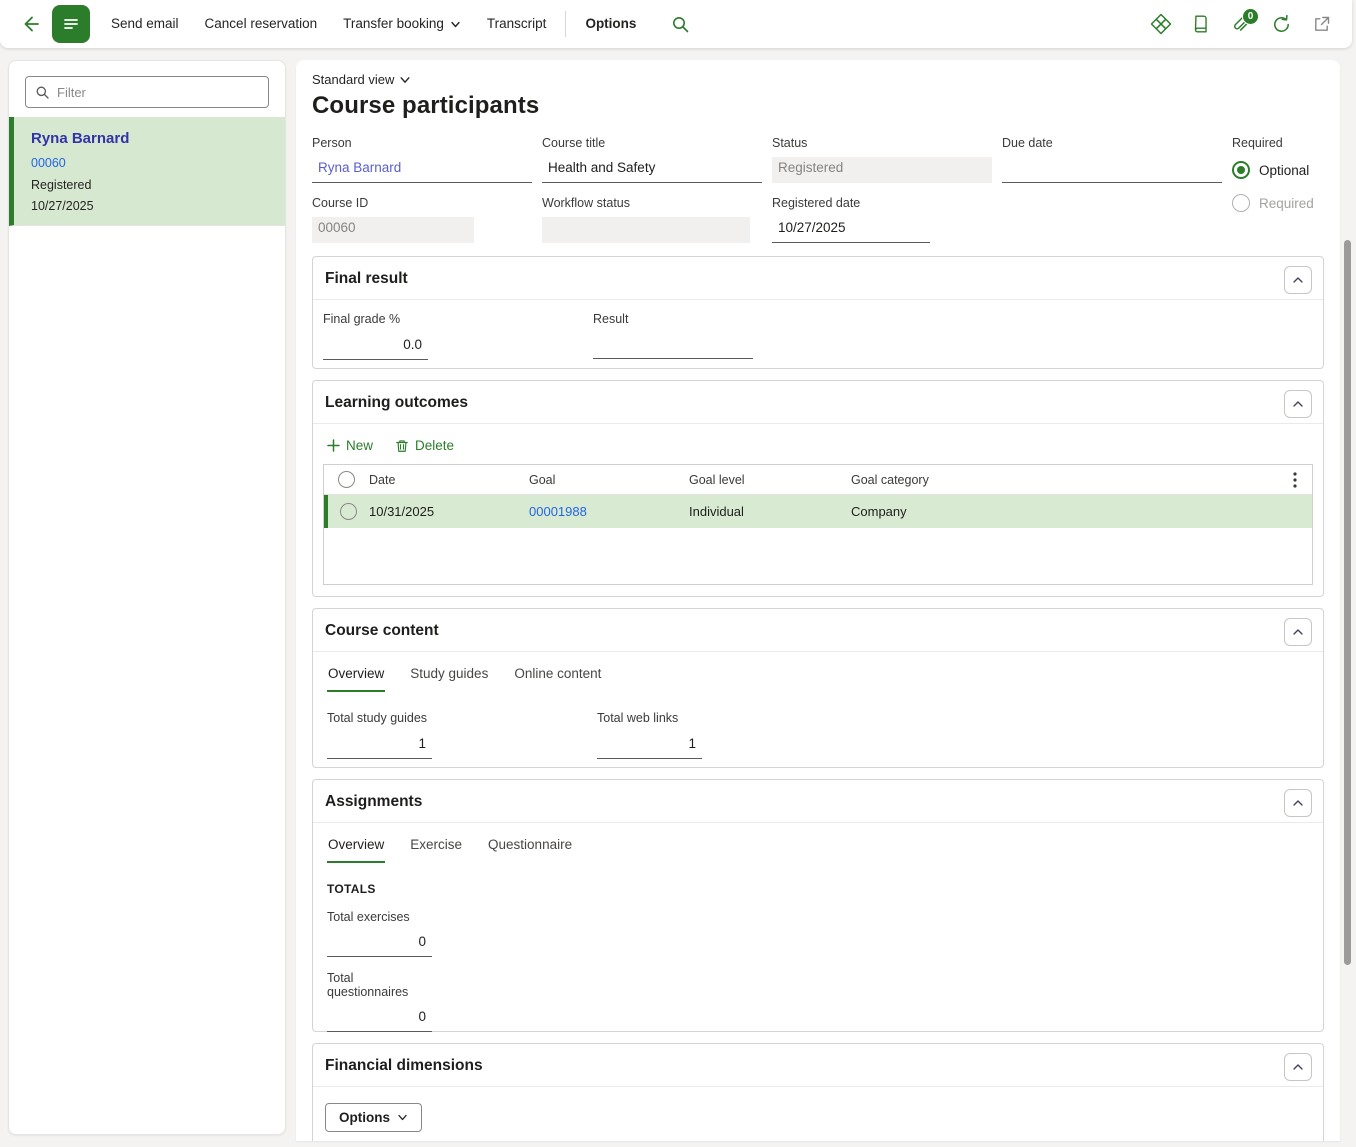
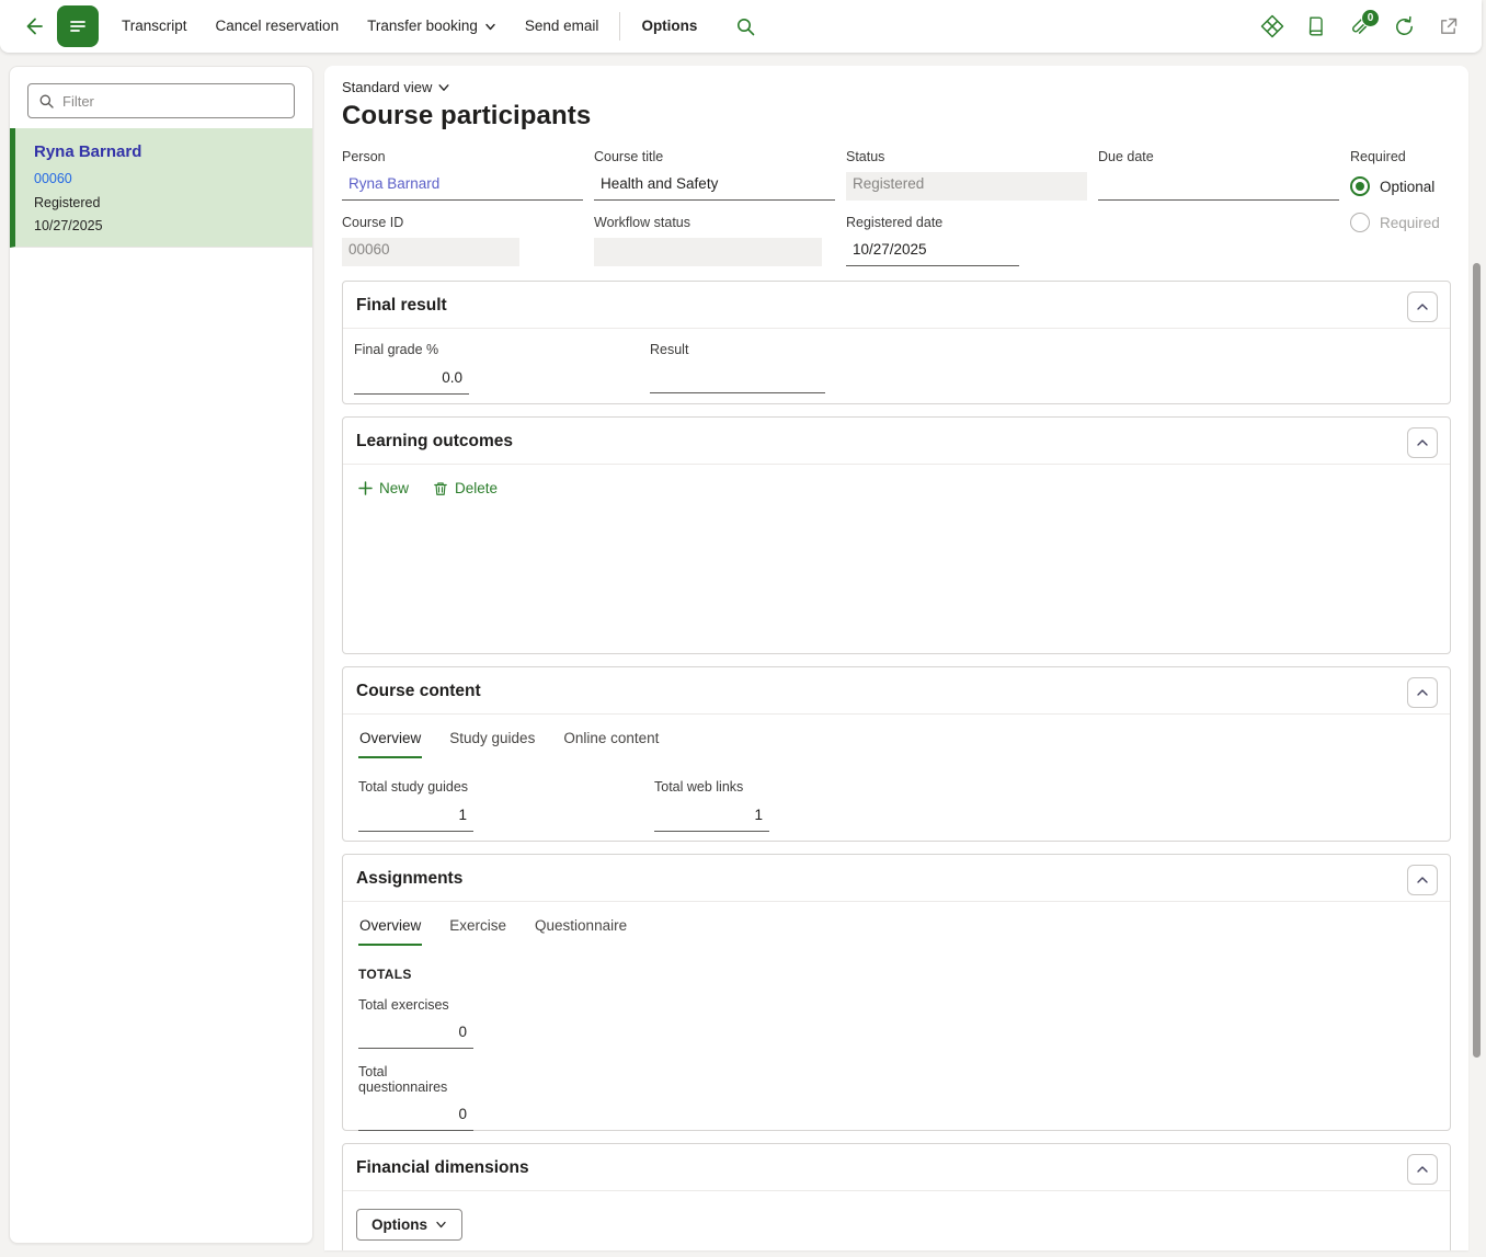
- Send email
+ Transcript
  Cancel reservation
  Transfer booking
- Transcript
+ Send email
  Options
  0
  Filter
  Ryna Barnard
  00060
  Registered
  10/27/2025
  Standard view
  Course participants
  Person
  Ryna Barnard
  Course title
  Health and Safety
  Status
  Registered
  Due date
  Required
  Optional
  Required
  Course ID
  00060
  Workflow status
  Registered date
  10/27/2025
  Final result
  Final grade %
  0.0
  Result
  Learning outcomes
  New
  Delete
- Date
- Goal
- Goal level
- Goal category
- 10/31/2025
- 00001988
- Individual
- Company
  Course content
  Overview
  Study guides
  Online content
  Total study guides
  1
  Total web links
  1
  Assignments
  Overview
  Exercise
  Questionnaire
  TOTALS
  Total exercises
  0
  Total questionnaires
  0
  Financial dimensions
  Options
